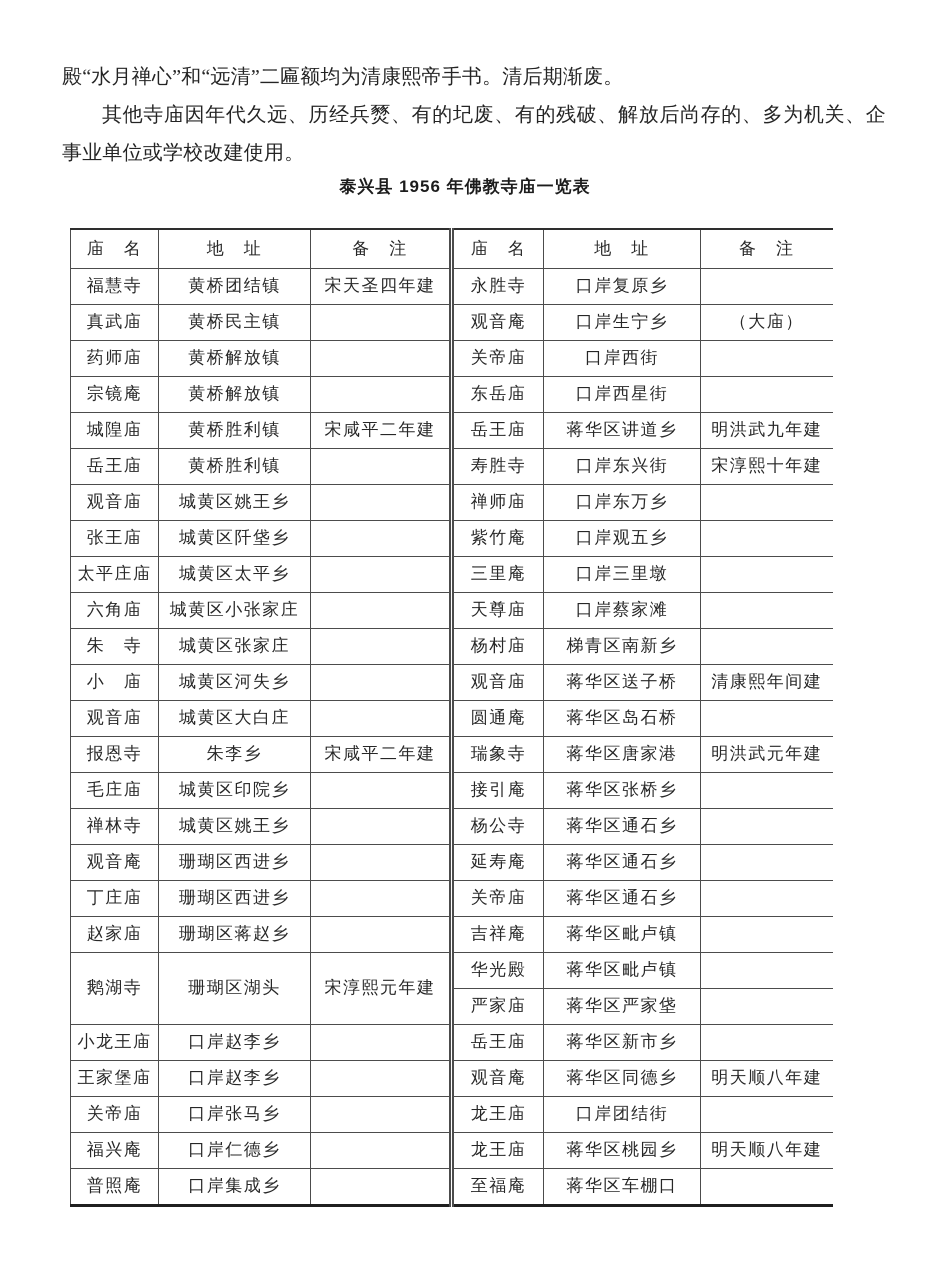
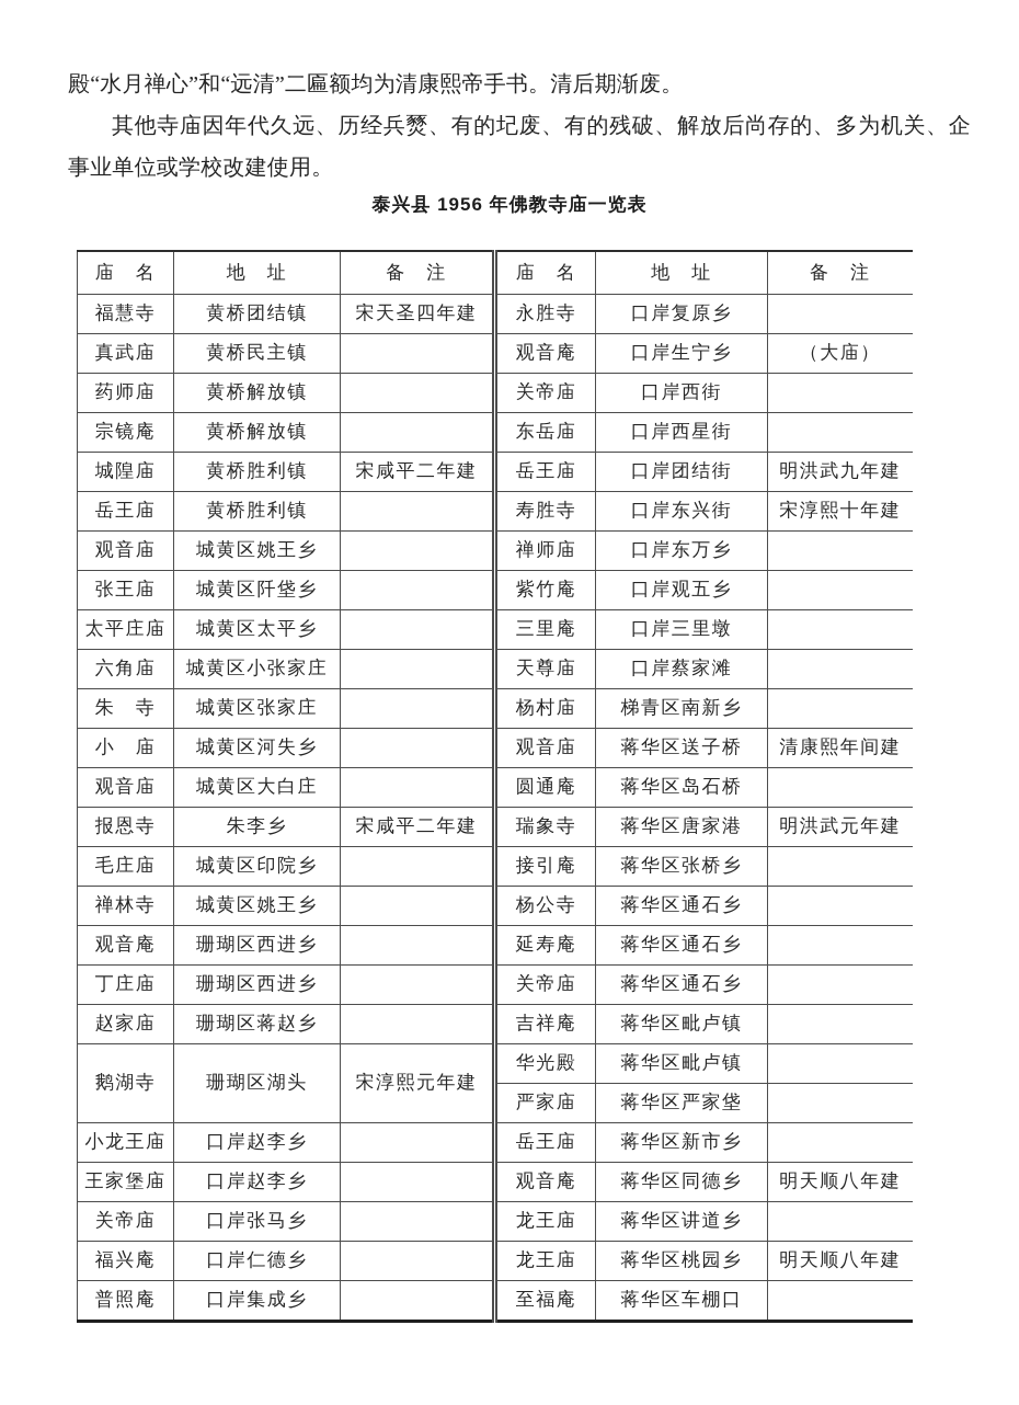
  殿“水月禅心”和“远清”二匾额均为清康熙帝手书。清后期渐废。
  其他寺庙因年代久远、历经兵燹、有的圮废、有的残破、解放后尚存的、多为机关、企事业单位或学校改建使用。
  泰兴县 1956 年佛教寺庙一览表
  庙 名	地 址	备 注	庙 名	地 址	备 注
  福慧寺	黄桥团结镇	宋天圣四年建	永胜寺	口岸复原乡
  真武庙	黄桥民主镇		观音庵	口岸生宁乡	（大庙）
  药师庙	黄桥解放镇		关帝庙	口岸西街
  宗镜庵	黄桥解放镇		东岳庙	口岸西星街
- 城隍庙	黄桥胜利镇	宋咸平二年建	岳王庙	蒋华区讲道乡	明洪武九年建
+ 城隍庙	黄桥胜利镇	宋咸平二年建	岳王庙	口岸团结街	明洪武九年建
  岳王庙	黄桥胜利镇		寿胜寺	口岸东兴街	宋淳熙十年建
  观音庙	城黄区姚王乡		禅师庙	口岸东万乡
  张王庙	城黄区阡垡乡		紫竹庵	口岸观五乡
  太平庄庙	城黄区太平乡		三里庵	口岸三里墩
  六角庙	城黄区小张家庄		天尊庙	口岸蔡家滩
  朱 寺	城黄区张家庄		杨村庙	梯青区南新乡
  小 庙	城黄区河失乡		观音庙	蒋华区送子桥	清康熙年间建
  观音庙	城黄区大白庄		圆通庵	蒋华区岛石桥
  报恩寺	朱李乡	宋咸平二年建	瑞象寺	蒋华区唐家港	明洪武元年建
  毛庄庙	城黄区印院乡		接引庵	蒋华区张桥乡
  禅林寺	城黄区姚王乡		杨公寺	蒋华区通石乡
  观音庵	珊瑚区西进乡		延寿庵	蒋华区通石乡
  丁庄庙	珊瑚区西进乡		关帝庙	蒋华区通石乡
  赵家庙	珊瑚区蒋赵乡		吉祥庵	蒋华区毗卢镇
  鹅湖寺	珊瑚区湖头	宋淳熙元年建	华光殿	蒋华区毗卢镇
  严家庙	蒋华区严家垡
  小龙王庙	口岸赵李乡		岳王庙	蒋华区新市乡
  王家堡庙	口岸赵李乡		观音庵	蒋华区同德乡	明天顺八年建
- 关帝庙	口岸张马乡		龙王庙	口岸团结街
+ 关帝庙	口岸张马乡		龙王庙	蒋华区讲道乡
  福兴庵	口岸仁德乡		龙王庙	蒋华区桃园乡	明天顺八年建
  普照庵	口岸集成乡		至福庵	蒋华区车棚口
